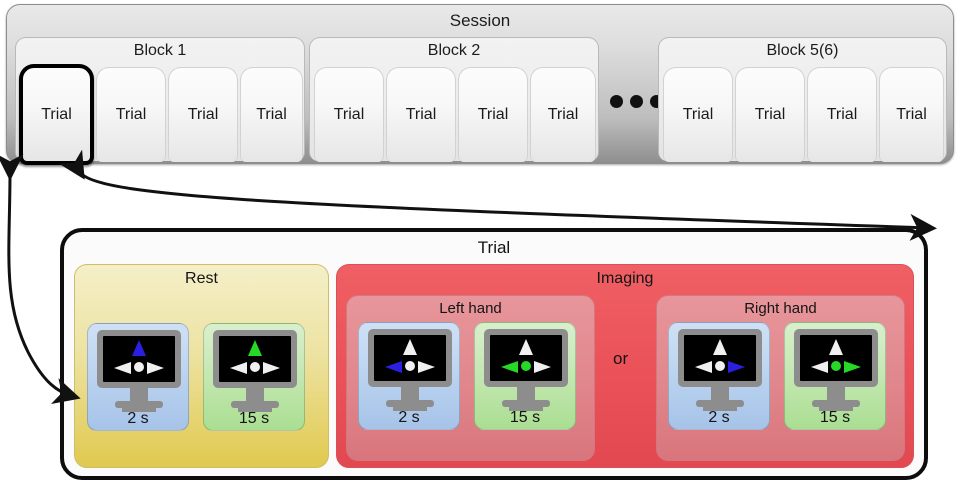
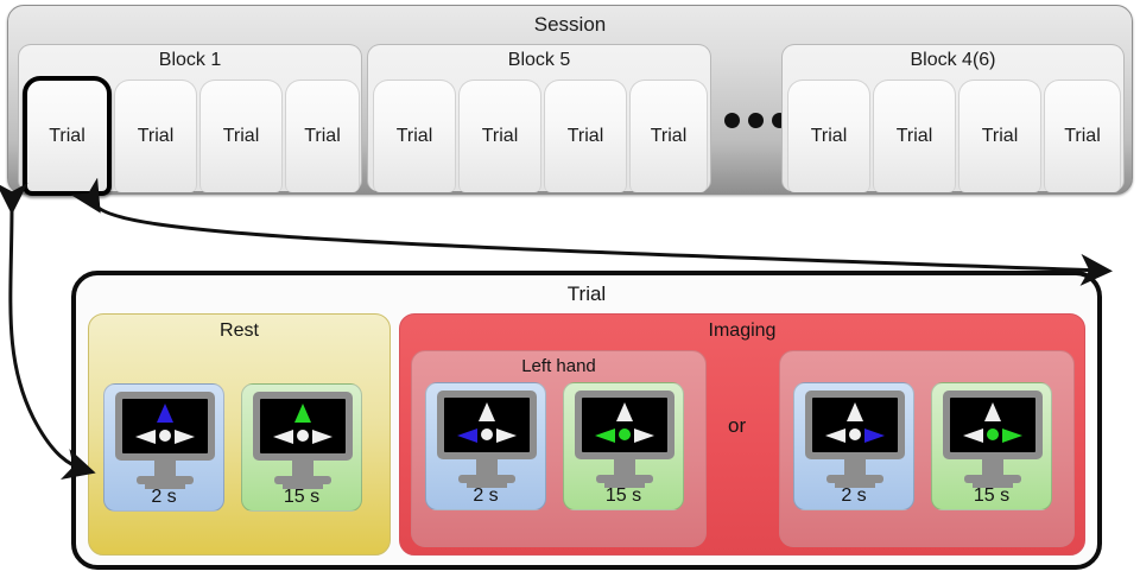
  Session
  Block 1
  Trial
  Trial
  Trial
  Trial
- Block 2
+ Block 5
  Trial
  Trial
  Trial
  Trial
- Block 5(6)
+ Block 4(6)
  Trial
  Trial
  Trial
  Trial
  Trial
  Rest
  2 s
  15 s
  Imaging
  Left hand
  2 s
  15 s
  or
- Right hand
  2 s
  15 s
